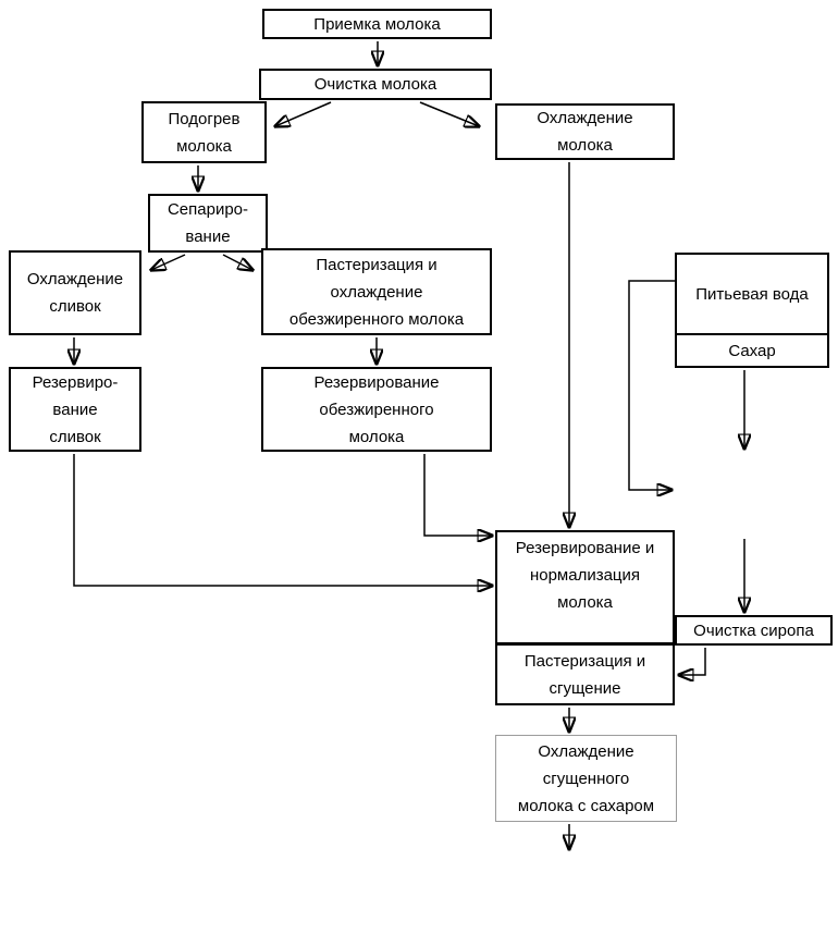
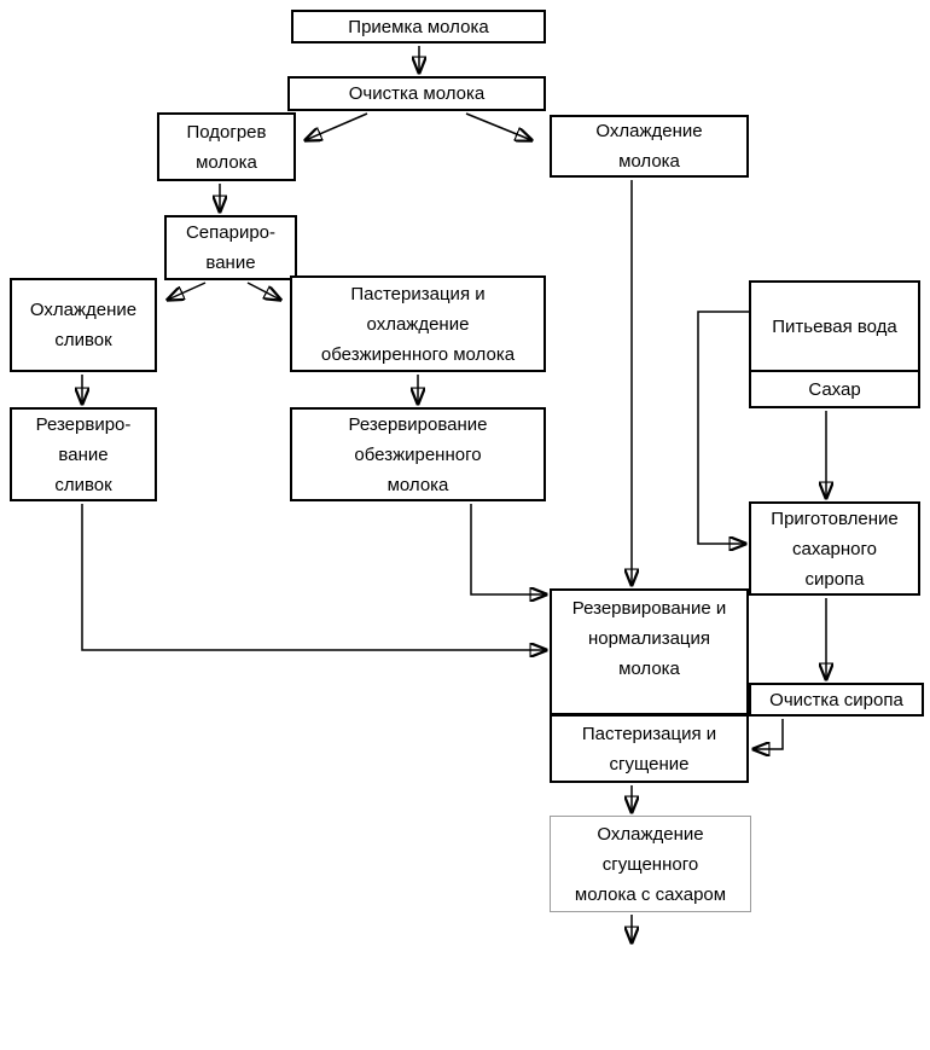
  Приемка молока
  Очистка молока
  Подогрев
  молока
  Охлаждение
  молока
  Сепариро-
  вание
  Охлаждение
  сливок
  Пастеризация и
  охлаждение
  обезжиренного молока
  Питьевая вода
  Сахар
  Резервиро-
  вание
  сливок
  Резервирование
  обезжиренного
  молока
+ Приготовление
+ сахарного
+ сиропа
  Резервирование и
  нормализация
  молока
  Очистка сиропа
  Пастеризация и
  сгущение
  Охлаждение
  сгущенного
  молока с сахаром
